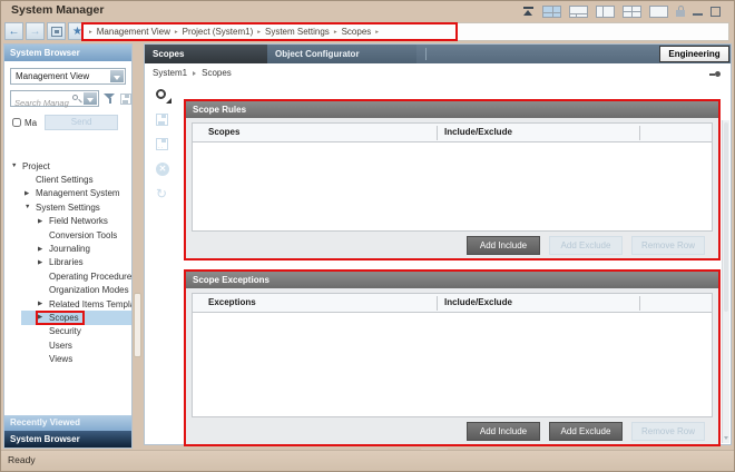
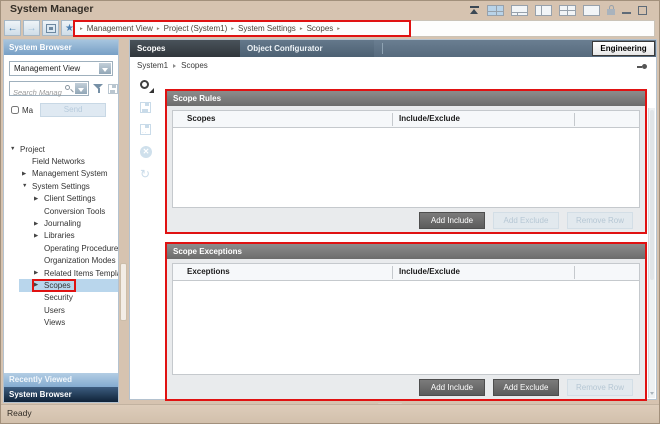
  System Manager
  ←
  →
  ★
  Management View
  Project (System1)
  System Settings
  Scopes
  System Browser
  Management View
  Search Manag
  Ma
  Send
  Project
- Client Settings
+ Field Networks
  Management System
  System Settings
- Field Networks
+ Client Settings
  Conversion Tools
  Journaling
  Libraries
  Operating Procedure
  Organization Modes
  Related Items Templ
  Scopes
  Security
  Users
  Views
  Recently Viewed
  System Browser
  Scopes
  Object Configurator
  Engineering
  System1
  Scopes
  ✕
  ↻
  Scope Rules
  Scopes
  Include/Exclude
  Add Include
  Add Exclude
  Remove Row
  Scope Exceptions
  Exceptions
  Include/Exclude
  Add Include
  Add Exclude
  Remove Row
  Ready
